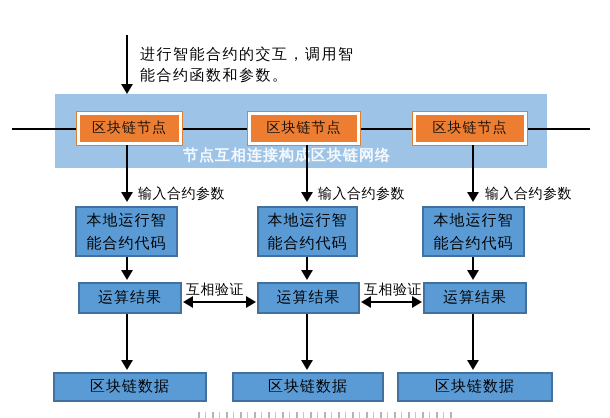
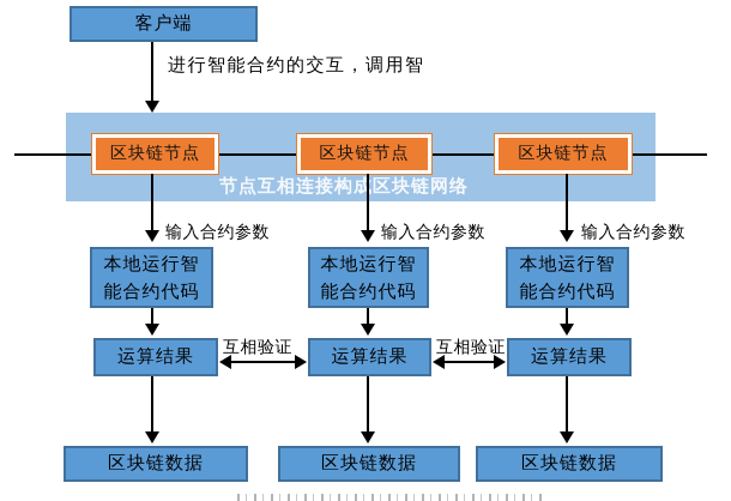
+ 客户端
  进行智能合约的交互，调用智
- 能合约函数和参数。
  节点互相连接构成区块链网络
  区块链节点
  区块链节点
  区块链节点
  输入合约参数
  输入合约参数
  输入合约参数
  本地运行智
  能合约代码
  本地运行智
  能合约代码
  本地运行智
  能合约代码
  运算结果
  运算结果
  运算结果
  互相验证
  互相验证
  区块链数据
  区块链数据
  区块链数据
